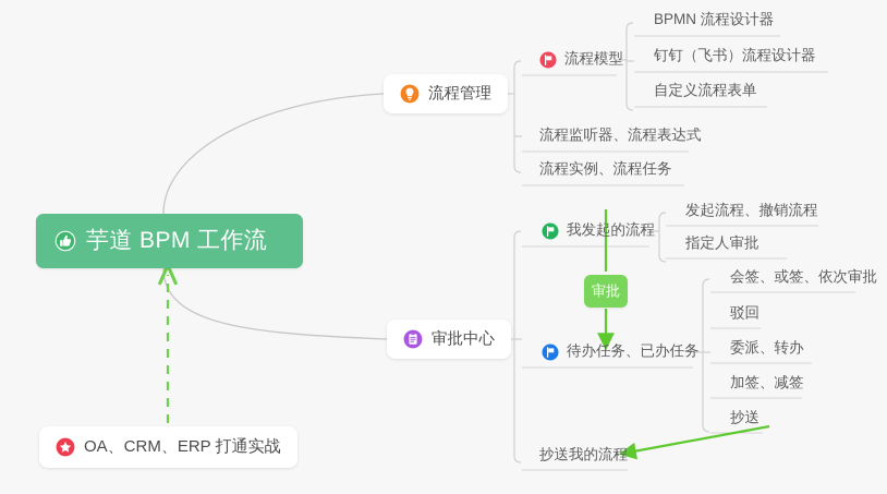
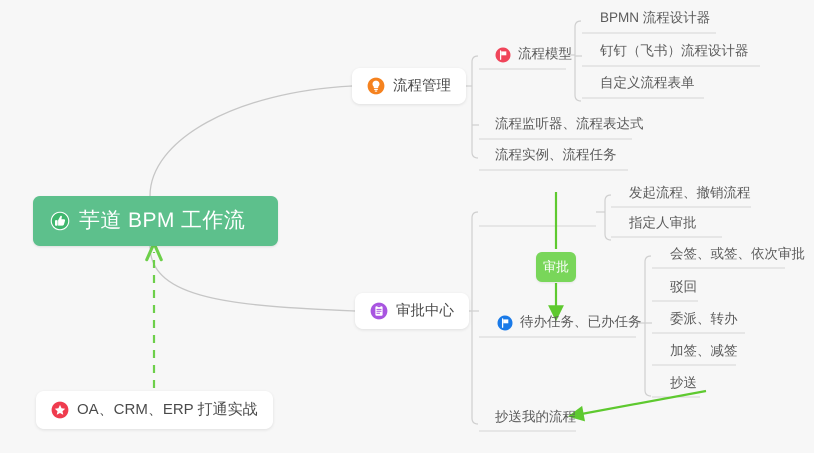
  芋道 BPM 工作流
  流程管理
  流程模型
  BPMN 流程设计器
  钉钉（飞书）流程设计器
  自定义流程表单
  流程监听器、流程表达式
  流程实例、流程任务
  审批中心
- 我发起的流程
  发起流程、撤销流程
  指定人审批
  待办任务、已办任务
  会签、或签、依次审批
  驳回
  委派、转办
  加签、减签
  抄送
  抄送我的流程
  审批
  OA、CRM、ERP 打通实战
